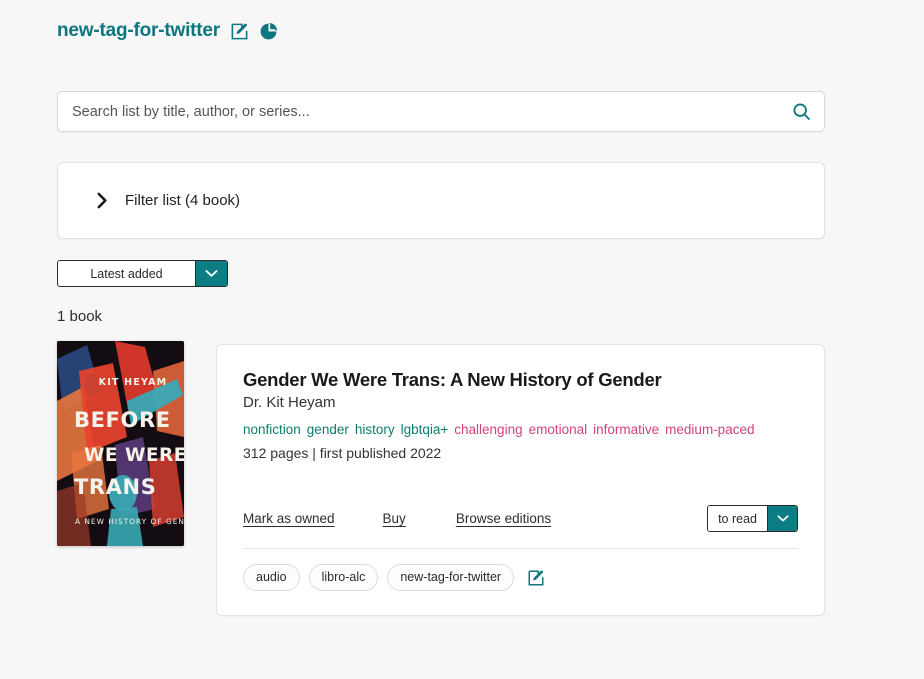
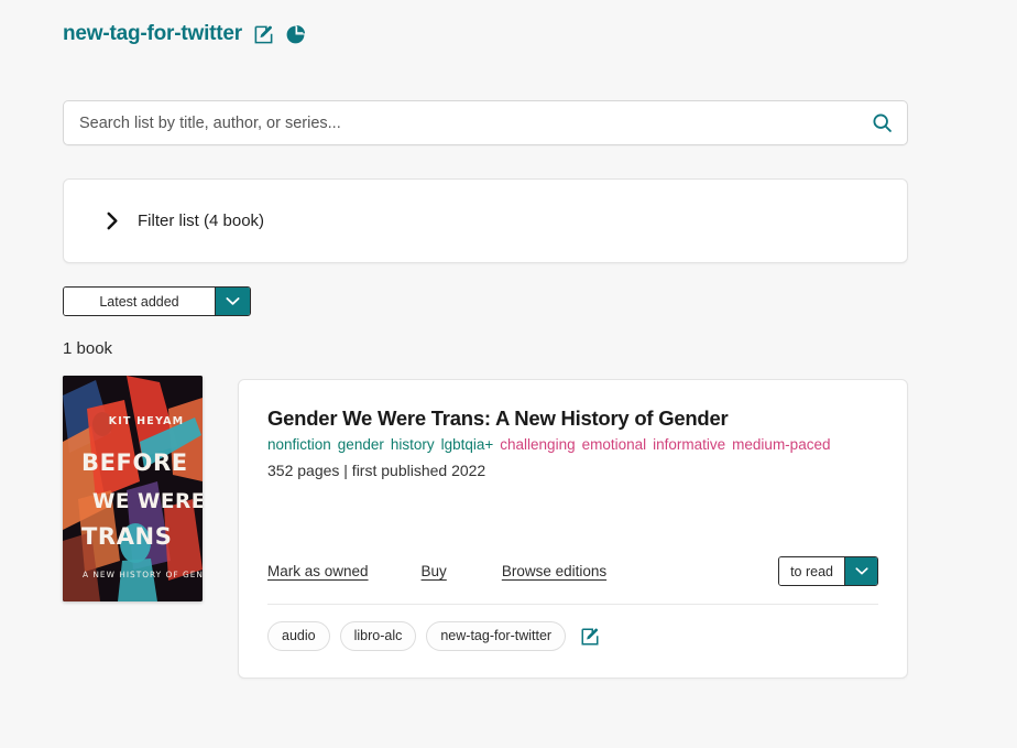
  new-tag-for-twitter
  Search list by title, author, or series...
  Filter list (4 book)
  Latest added
  1 book
  KIT HEYAM
  BEFORE
  WE WERE
  TRANS
  A NEW HISTORY OF GEN
  Gender We Were Trans: A New History of Gender
- Dr. Kit Heyam
  nonfiction gender history lgbtqia+ challenging emotional informative medium-paced
- 312 pages | first published 2022
+ 352 pages | first published 2022
  Mark as owned
  Buy
  Browse editions
  to read
  audio
  libro-alc
  new-tag-for-twitter
